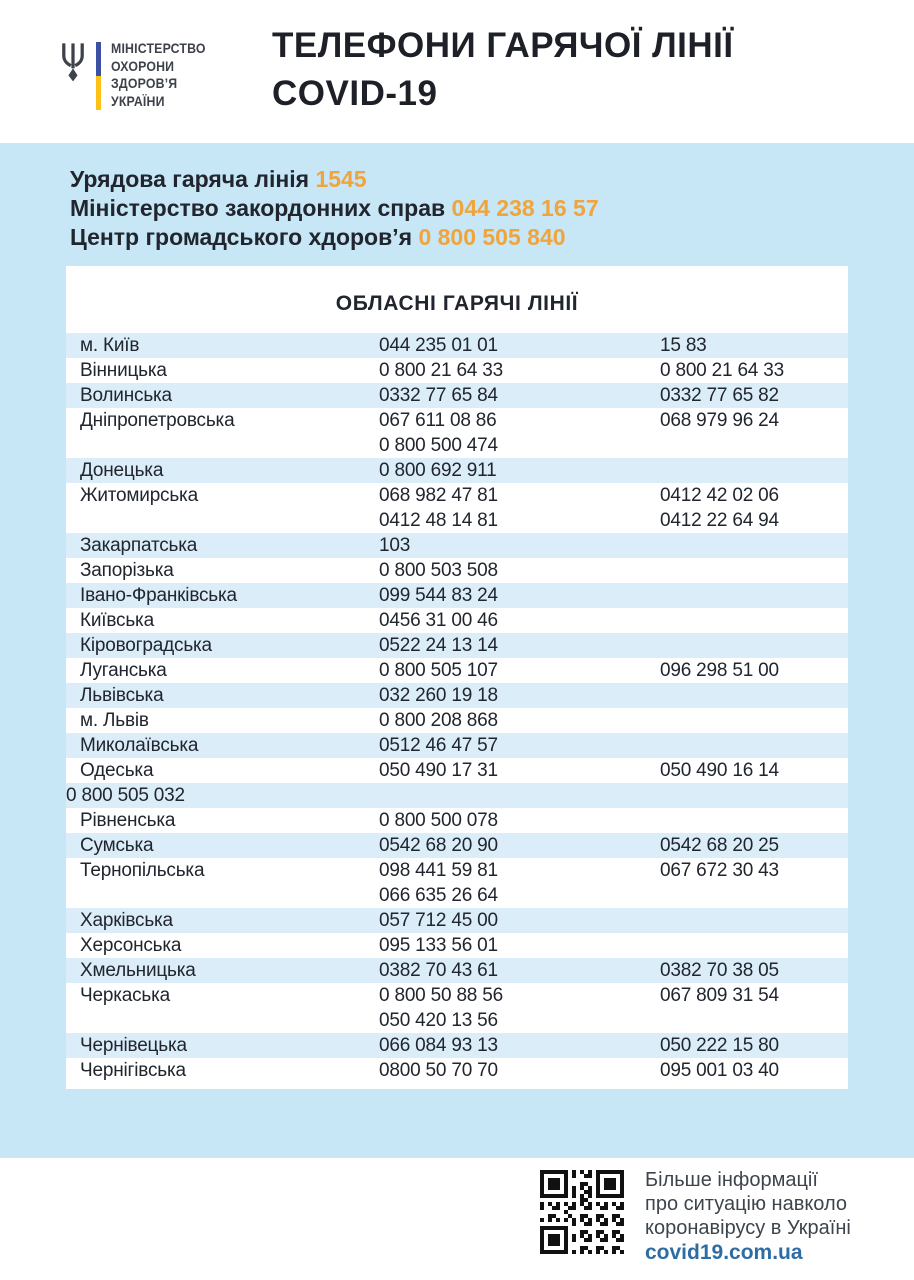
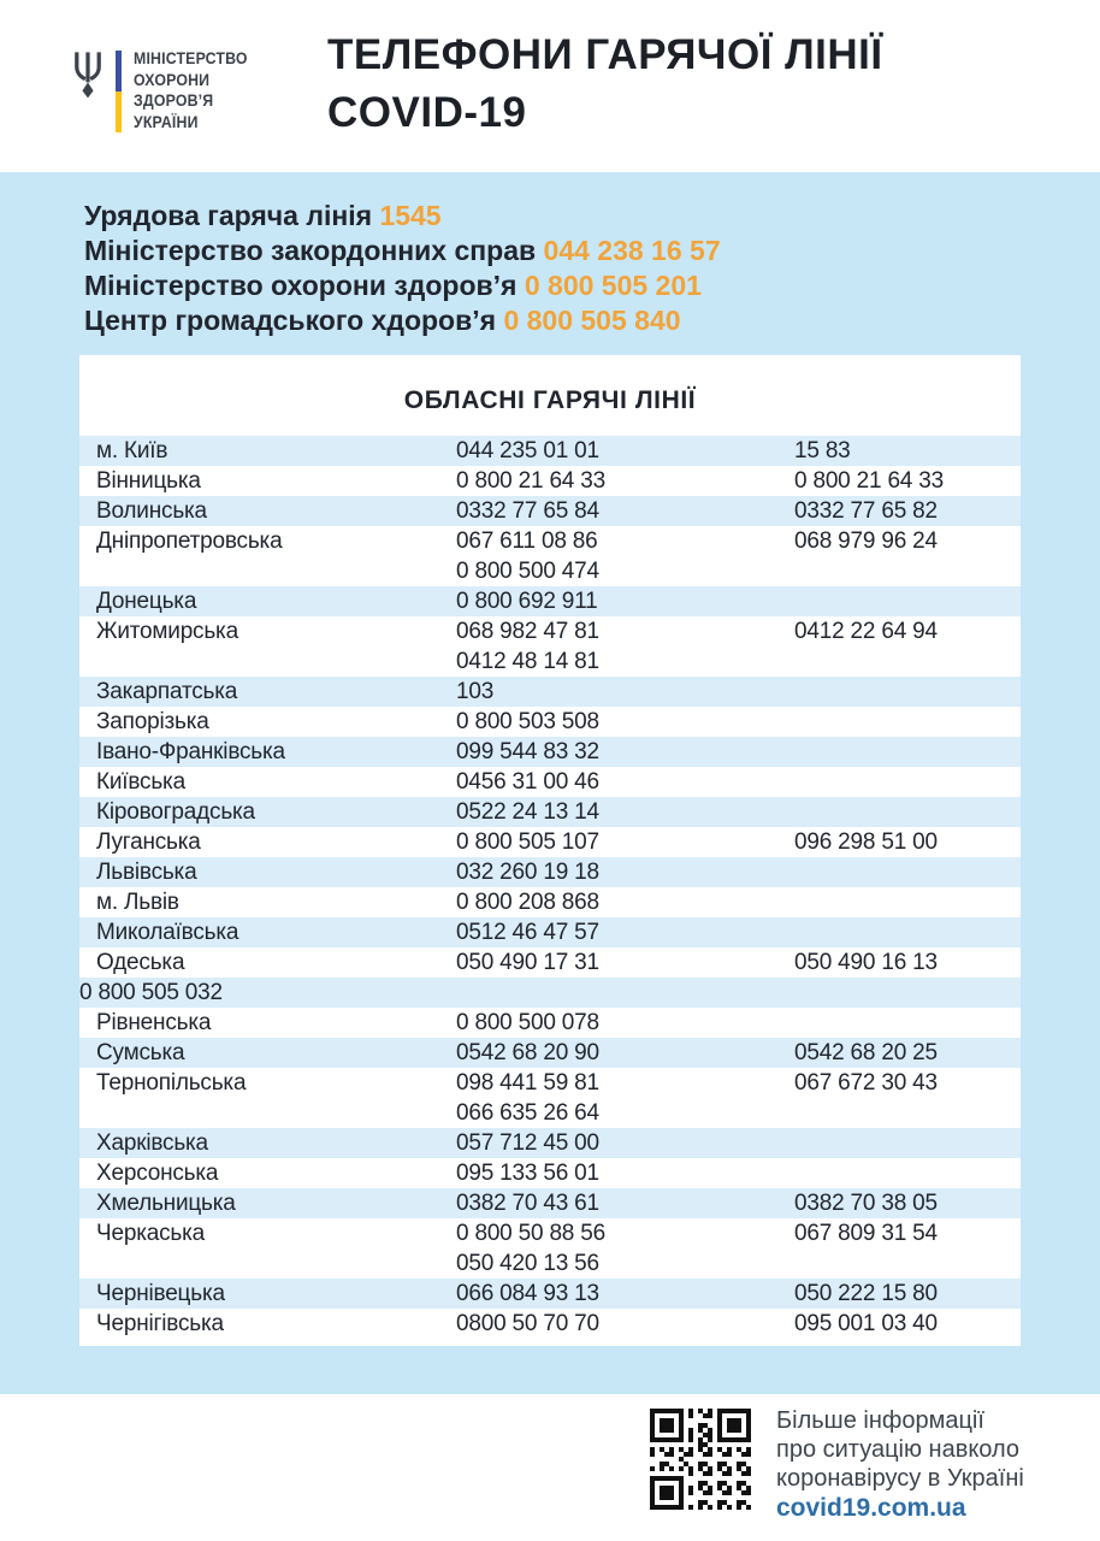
  МІНІСТЕРСТВО
  ОХОРОНИ
  ЗДОРОВ’Я
  УКРАЇНИ
  ТЕЛЕФОНИ ГАРЯЧОЇ ЛІНІЇ
  COVID-19
  Урядова гаряча лінія 1545
  Міністерство закордонних справ 044 238 16 57
+ Міністерство охорони здоров’я 0 800 505 201
  Центр громадського хдоров’я 0 800 505 840
  ОБЛАСНІ ГАРЯЧІ ЛІНІЇ
  м. Київ
  044 235 01 01
  15 83
  Вінницька
  0 800 21 64 33
  0 800 21 64 33
  Волинська
  0332 77 65 84
  0332 77 65 82
  Дніпропетровська
  067 611 08 86
  0 800 500 474
  068 979 96 24
  Донецька
  0 800 692 911
  Житомирська
  068 982 47 81
  0412 48 14 81
- 0412 42 02 06
  0412 22 64 94
  Закарпатська
  103
  Запорізька
  0 800 503 508
  Івано-Франківська
- 099 544 83 24
+ 099 544 83 32
  Київська
  0456 31 00 46
  Кіровоградська
  0522 24 13 14
  Луганська
  0 800 505 107
  096 298 51 00
  Львівська
  032 260 19 18
  м. Львів
  0 800 208 868
  Миколаївська
  0512 46 47 57
  Одеська
  050 490 17 31
- 050 490 16 14
+ 050 490 16 13
  0 800 505 032
  Рівненська
  0 800 500 078
  Сумська
  0542 68 20 90
  0542 68 20 25
  Тернопільська
  098 441 59 81
  066 635 26 64
  067 672 30 43
  Харківська
  057 712 45 00
  Херсонська
  095 133 56 01
  Хмельницька
  0382 70 43 61
  0382 70 38 05
  Черкаська
  0 800 50 88 56
  050 420 13 56
  067 809 31 54
  Чернівецька
  066 084 93 13
  050 222 15 80
  Чернігівська
  0800 50 70 70
  095 001 03 40
  Більше інформації
  про ситуацію навколо
  коронавірусу в Україні
  covid19.com.ua
